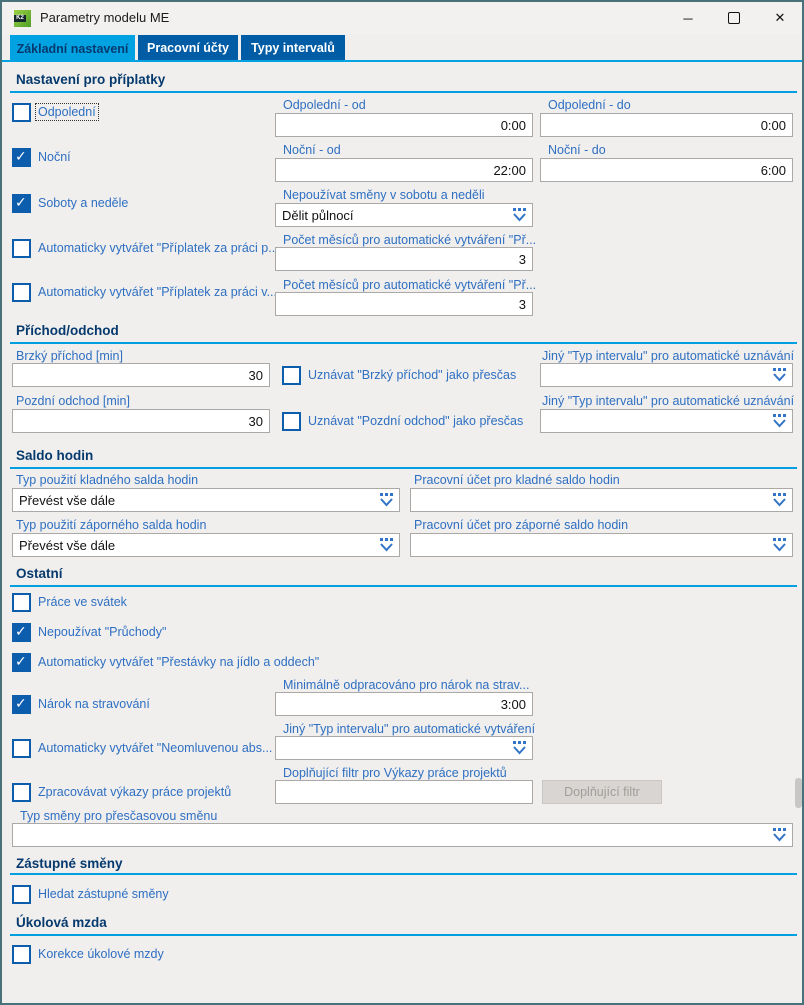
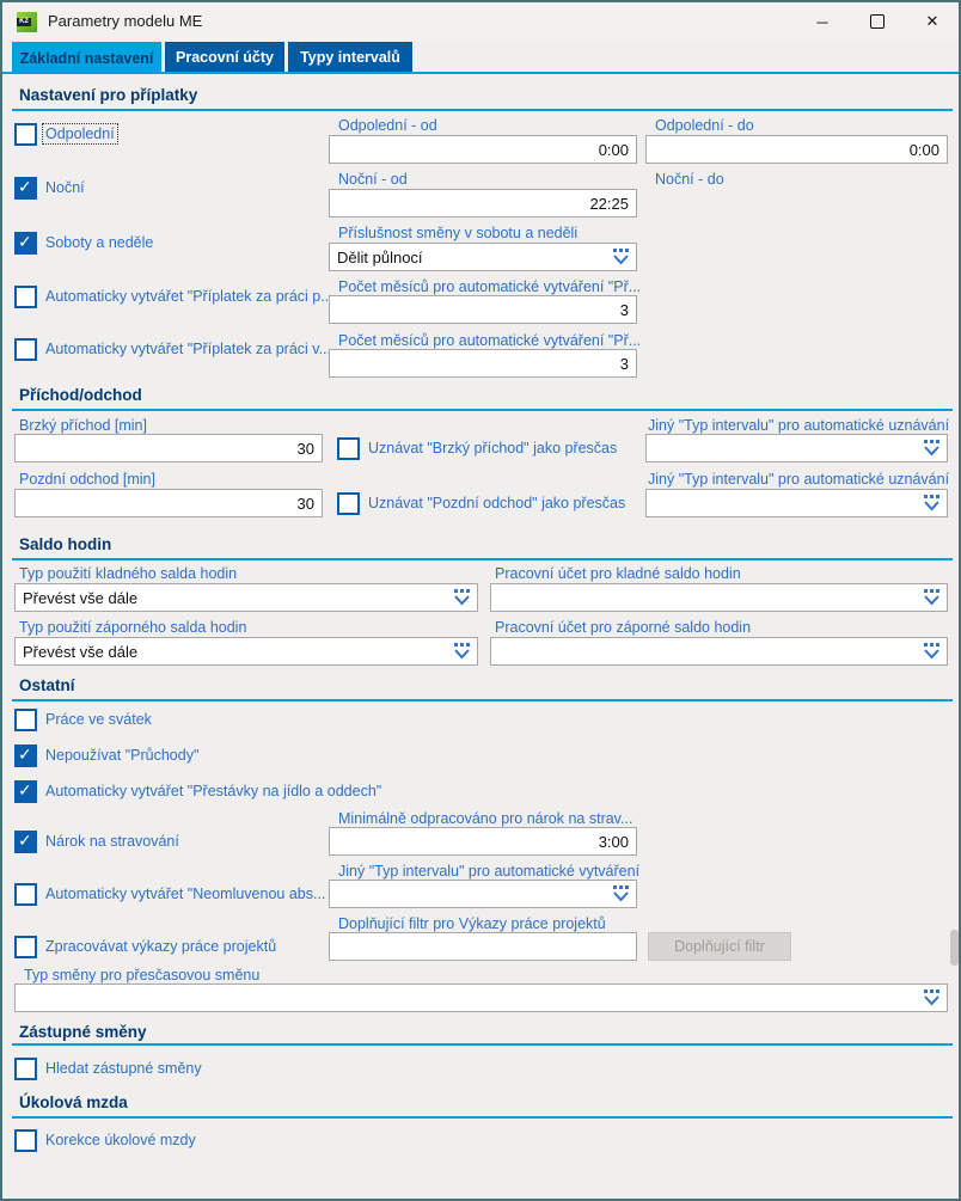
  Parametry modelu ME
  ─
  ✕
  Základní nastavení
  Pracovní účty
  Typy intervalů
  Nastavení pro příplatky
  Odpolední
  Odpolední - od
  0:00
  Odpolední - do
  0:00
  Noční
  Noční - od
- 22:00
+ 22:25
  Noční - do
- 6:00
  Soboty a neděle
- Nepoužívat směny v sobotu a neděli
+ Příslušnost směny v sobotu a neděli
  Dělit půlnocí
  Automaticky vytvářet "Příplatek za práci p..
  Počet měsíců pro automatické vytváření "Př...
  3
  Automaticky vytvářet "Příplatek za práci v..
  Počet měsíců pro automatické vytváření "Př...
  3
  Příchod/odchod
  Brzký příchod [min]
  30
  Uznávat "Brzký příchod" jako přesčas
  Jiný "Typ intervalu" pro automatické uznávání
  Pozdní odchod [min]
  30
  Uznávat "Pozdní odchod" jako přesčas
  Jiný "Typ intervalu" pro automatické uznávání
  Saldo hodin
  Typ použití kladného salda hodin
  Převést vše dále
  Pracovní účet pro kladné saldo hodin
  Typ použití záporného salda hodin
  Převést vše dále
  Pracovní účet pro záporné saldo hodin
  Ostatní
  Práce ve svátek
  Nepoužívat "Průchody"
  Automaticky vytvářet "Přestávky na jídlo a oddech"
  Nárok na stravování
  Minimálně odpracováno pro nárok na strav...
  3:00
  Automaticky vytvářet "Neomluvenou abs...
  Jiný "Typ intervalu" pro automatické vytváření
  Zpracovávat výkazy práce projektů
  Doplňující filtr pro Výkazy práce projektů
  Doplňující filtr
  Typ směny pro přesčasovou směnu
  Zástupné směny
  Hledat zástupné směny
  Úkolová mzda
  Korekce úkolové mzdy
